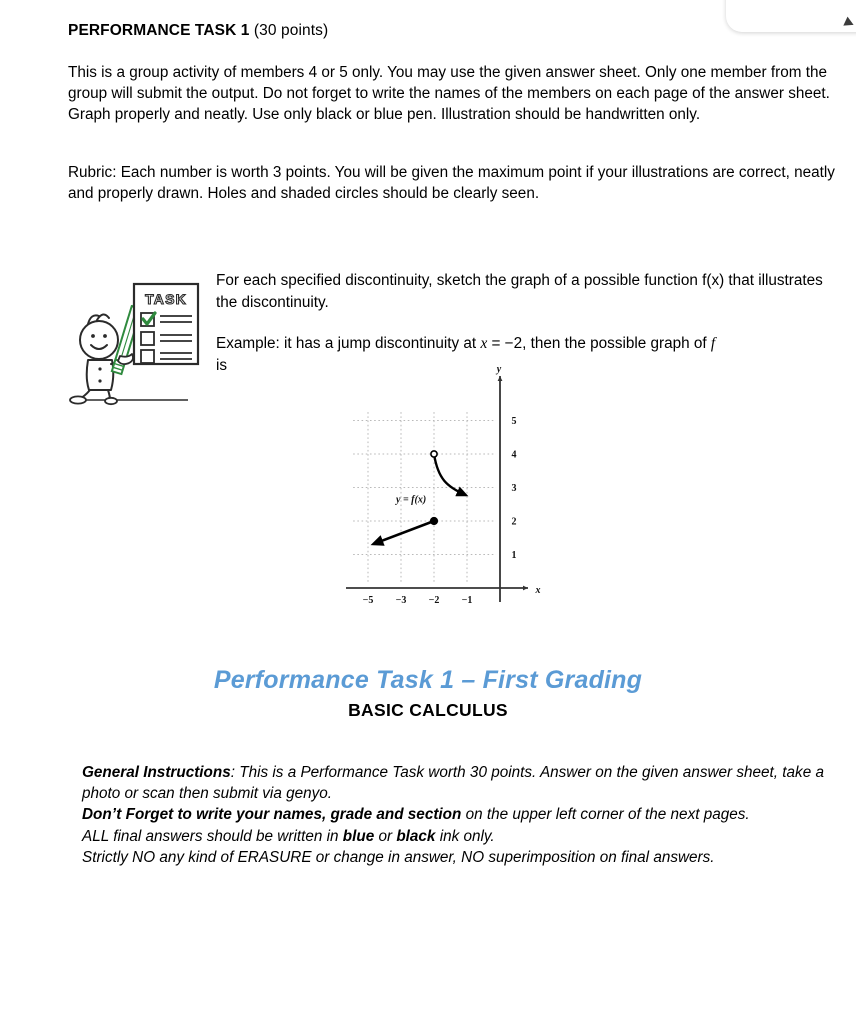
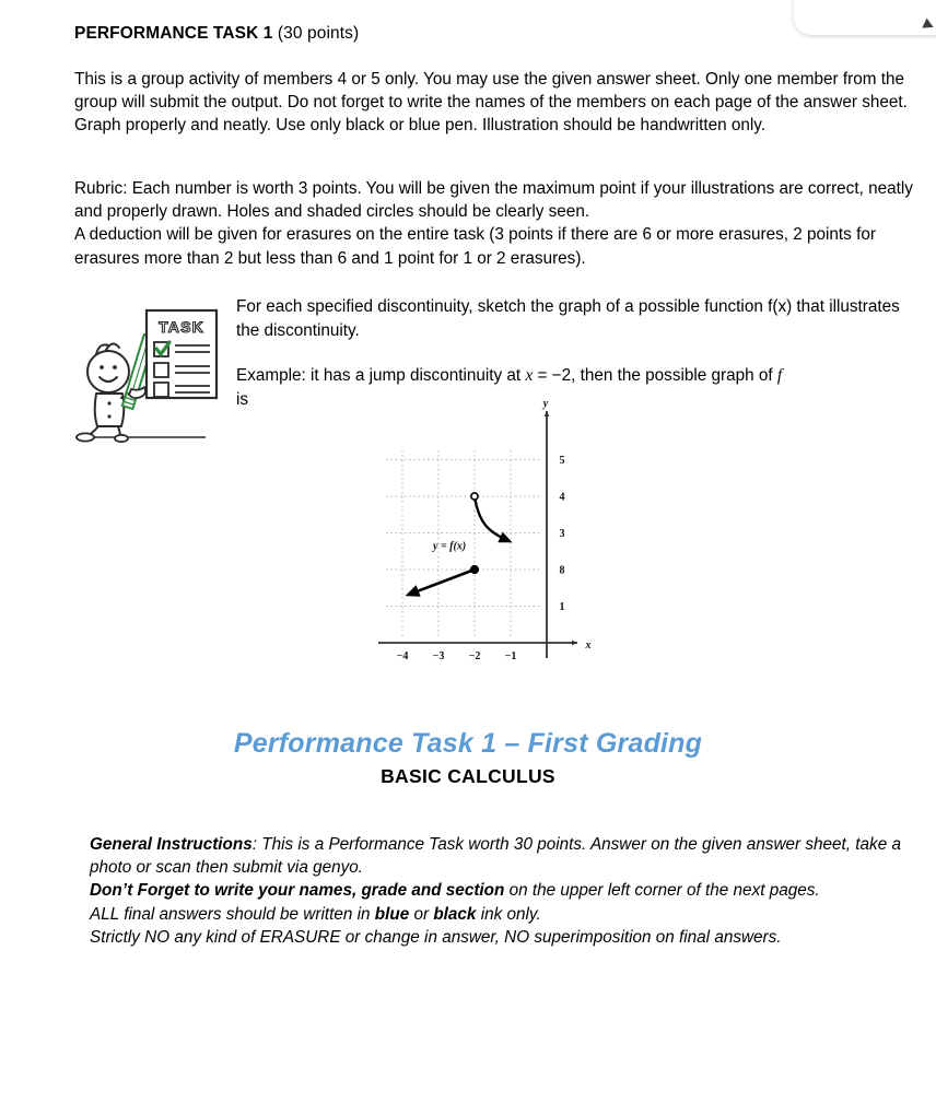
  PERFORMANCE TASK 1 (30 points)
  This is a group activity of members 4 or 5 only. You may use the given answer sheet. Only one member from the group will submit the output. Do not forget to write the names of the members on each page of the answer sheet.
  Graph properly and neatly. Use only black or blue pen. Illustration should be handwritten only.
  Rubric: Each number is worth 3 points. You will be given the maximum point if your illustrations are correct, neatly and properly drawn. Holes and shaded circles should be clearly seen.
+ A deduction will be given for erasures on the entire task (3 points if there are 6 or more erasures, 2 points for erasures more than 2 but less than 6 and 1 point for 1 or 2 erasures).
  TASK
  For each specified discontinuity, sketch the graph of a possible function f(x) that illustrates the discontinuity.
  Example: it has a jump discontinuity at x = −2, then the possible graph of f
  is
  x
  y
- −5
+ −4
  −3
  −2
  −1
  1
- 2
+ 8
  3
  4
  5
  y = f(x)
  Performance Task 1 – First Grading
  BASIC CALCULUS
  General Instructions: This is a Performance Task worth 30 points. Answer on the given answer sheet, take a photo or scan then submit via genyo.
  Don’t Forget to write your names, grade and section on the upper left corner of the next pages.
  ALL final answers should be written in blue or black ink only.
  Strictly NO any kind of ERASURE or change in answer, NO superimposition on final answers.
